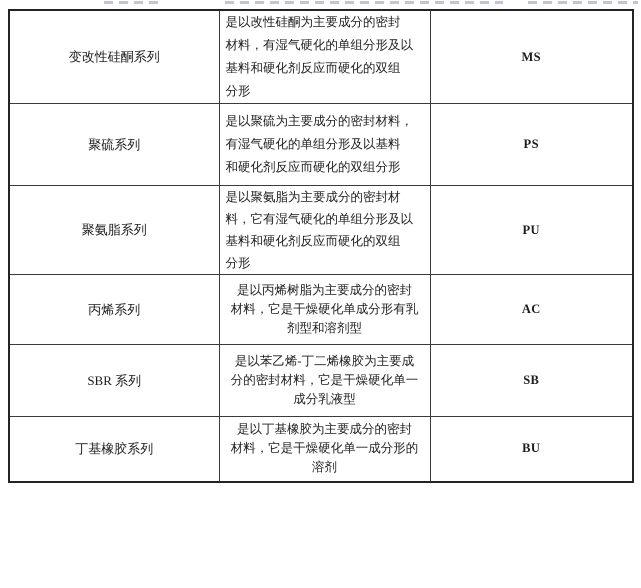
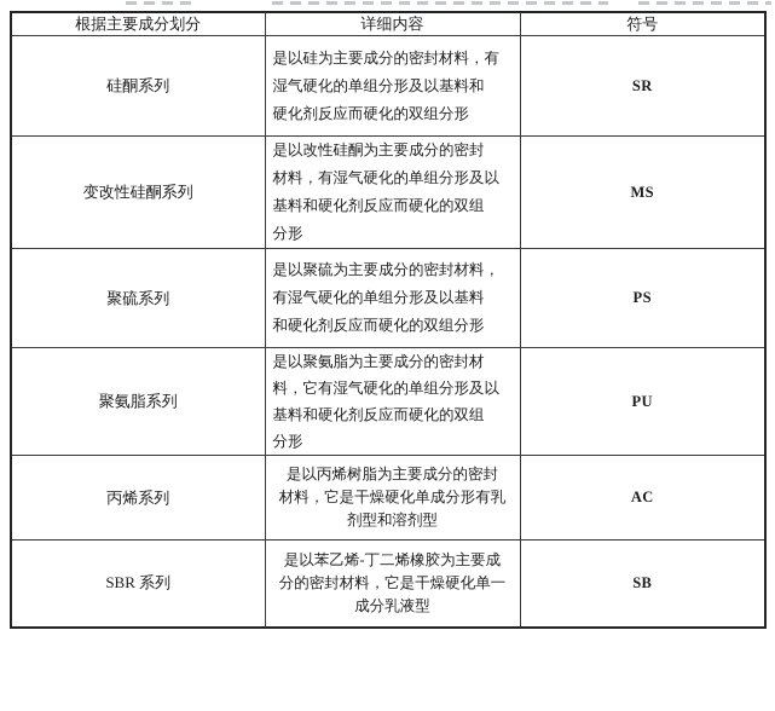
+ 根据主要成分划分	详细内容	符号
+ 硅酮系列	是以硅为主要成分的密封材料，有湿气硬化的单组分形及以基料和硬化剂反应而硬化的双组分形	SR
  变改性硅酮系列	是以改性硅酮为主要成分的密封材料，有湿气硬化的单组分形及以基料和硬化剂反应而硬化的双组分形	MS
  聚硫系列	是以聚硫为主要成分的密封材料，有湿气硬化的单组分形及以基料和硬化剂反应而硬化的双组分形	PS
  聚氨脂系列	是以聚氨脂为主要成分的密封材料，它有湿气硬化的单组分形及以基料和硬化剂反应而硬化的双组分形	PU
  丙烯系列	是以丙烯树脂为主要成分的密封材料，它是干燥硬化单成分形有乳剂型和溶剂型	AC
  SBR 系列	是以苯乙烯-丁二烯橡胶为主要成分的密封材料，它是干燥硬化单一成分乳液型	SB
- 丁基橡胶系列	是以丁基橡胶为主要成分的密封材料，它是干燥硬化单一成分形的溶剂	BU
